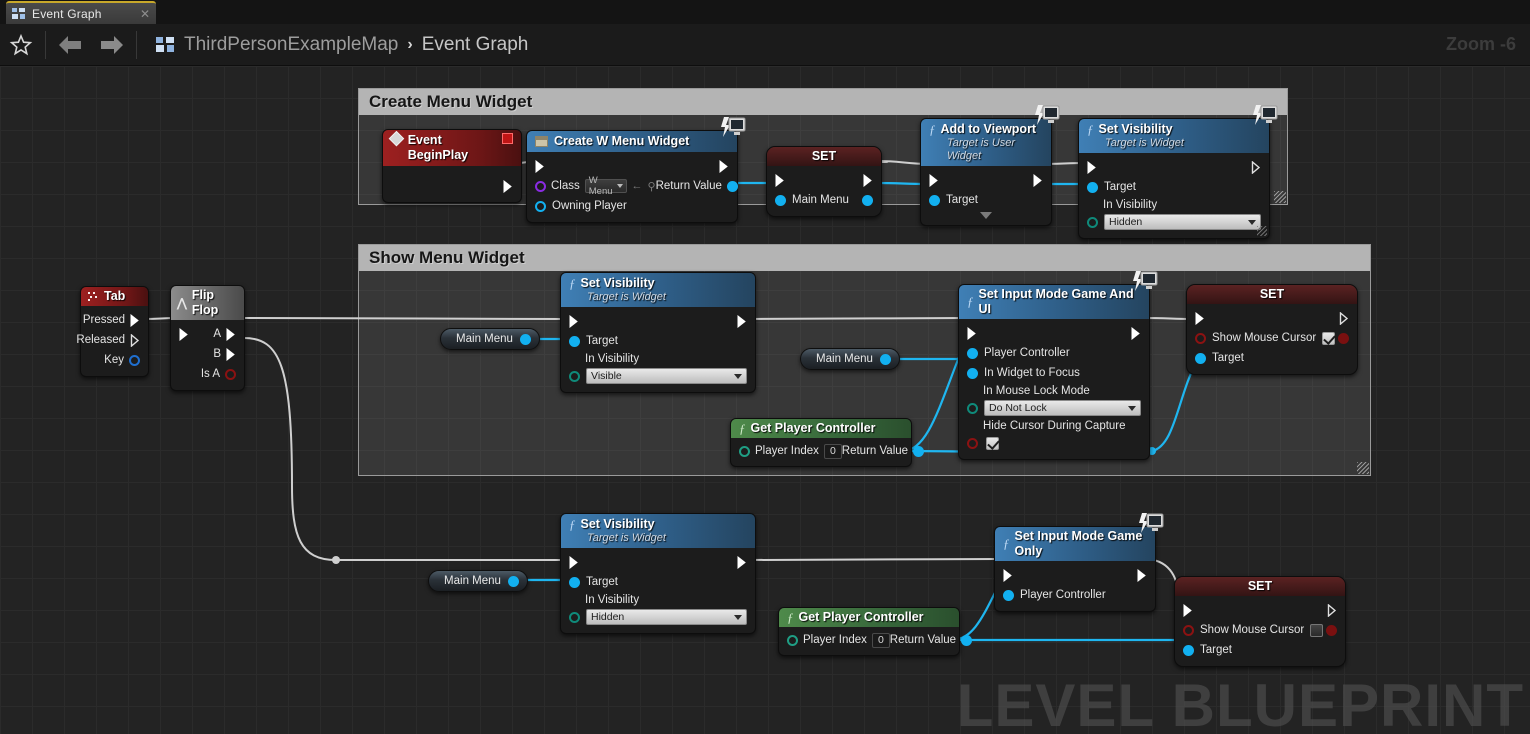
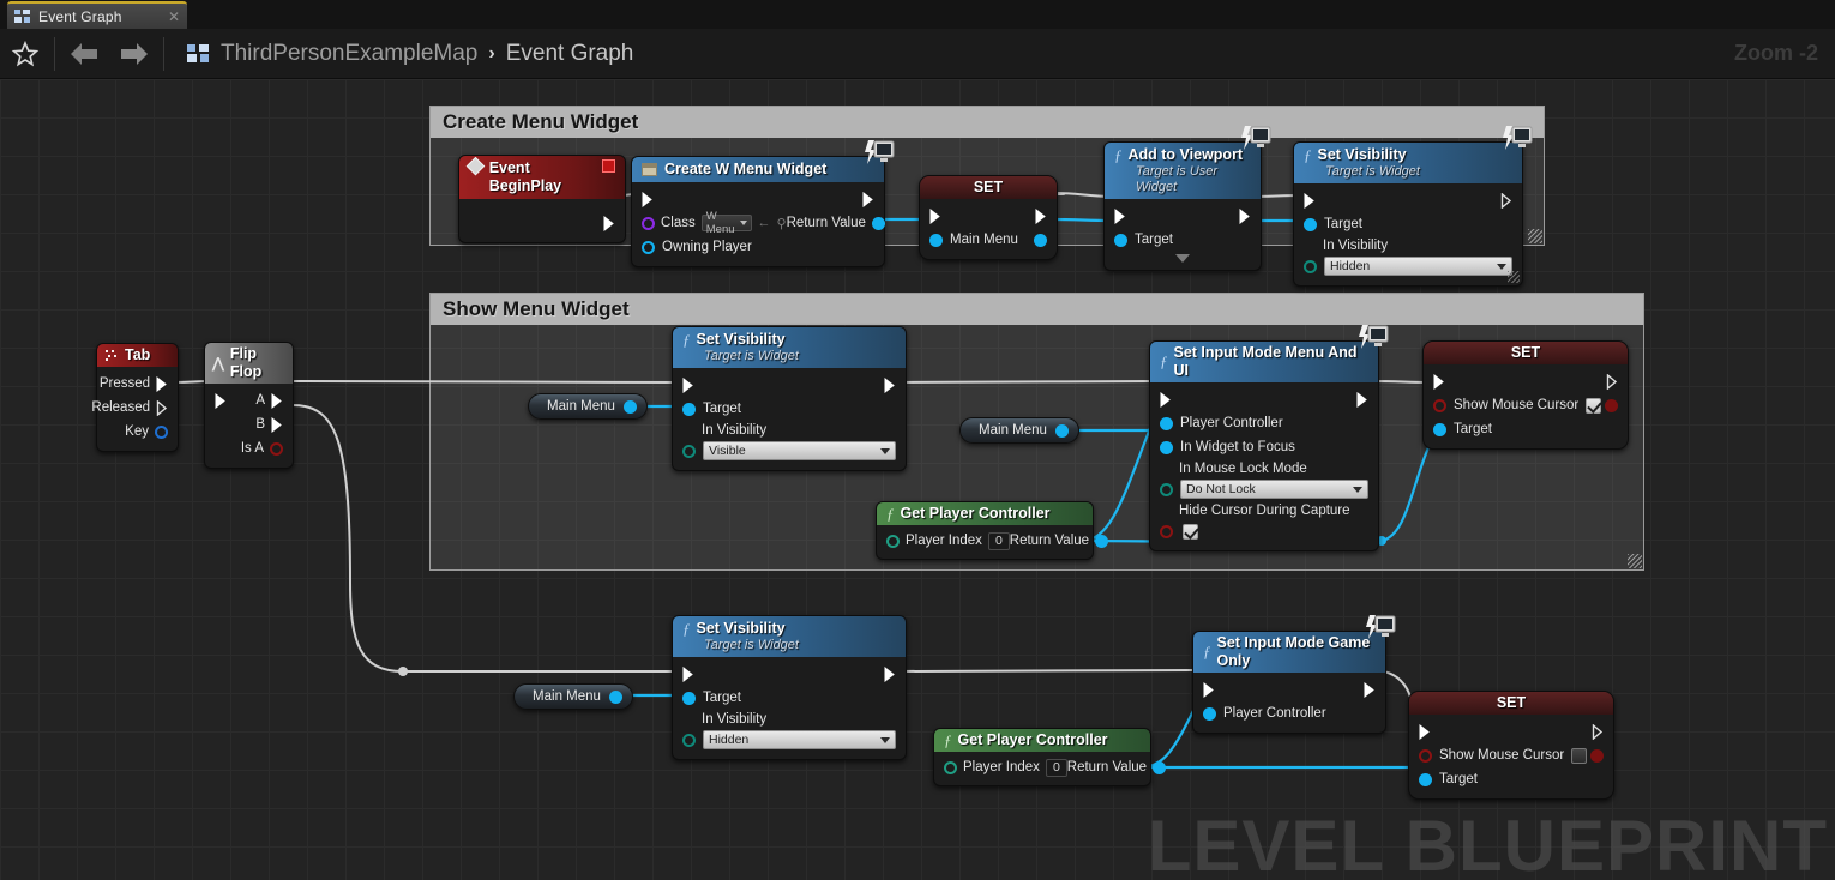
  Event Graph
  ✕
  ThirdPersonExampleMap
  ›
  Event Graph
- Zoom -6
+ Zoom -2
  Create Menu Widget
  Show Menu Widget
  Event BeginPlay
  Create W Menu Widget
  Class
  W Menu
  ←
  ⚲
  Return Value
  Owning Player
  SET
  Main Menu
  ƒ
  Add to Viewport
  Target is User Widget
  Target
  ƒ
  Set Visibility
  Target is Widget
  Target
  In Visibility
  Hidden
  Tab
  Pressed
  Released
  Key
  ⋀
  Flip Flop
  A
  B
  Is A
  Main Menu
  ƒ
  Set Visibility
  Target is Widget
  Target
  In Visibility
  Visible
  Main Menu
  ƒ
  Get Player Controller
  Player Index
  0
  Return Value
  ƒ
- Set Input Mode Game And UI
+ Set Input Mode Menu And UI
  Player Controller
  In Widget to Focus
  In Mouse Lock Mode
  Do Not Lock
  Hide Cursor During Capture
  SET
  Show Mouse Cursor
  Target
  Main Menu
  ƒ
  Set Visibility
  Target is Widget
  Target
  In Visibility
  Hidden
  ƒ
  Get Player Controller
  Player Index
  0
  Return Value
  ƒ
  Set Input Mode Game Only
  Player Controller
  SET
  Show Mouse Cursor
  Target
  LEVEL BLUEPRINT
